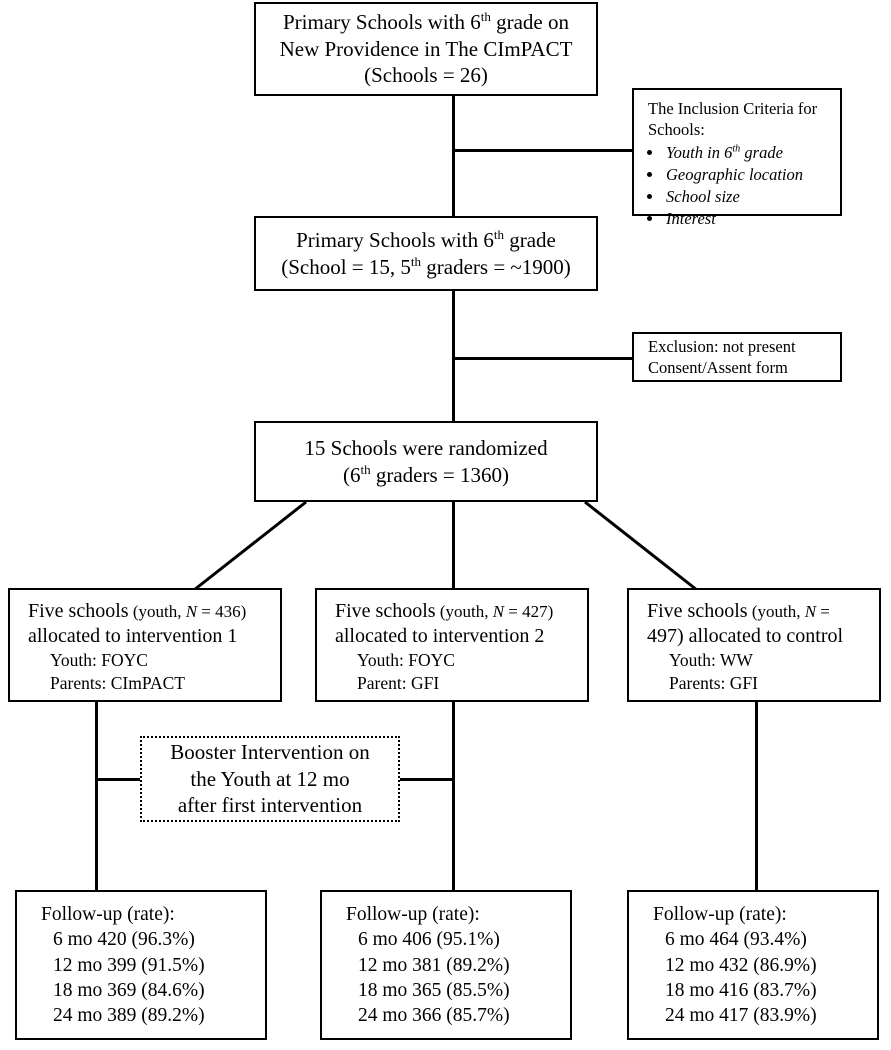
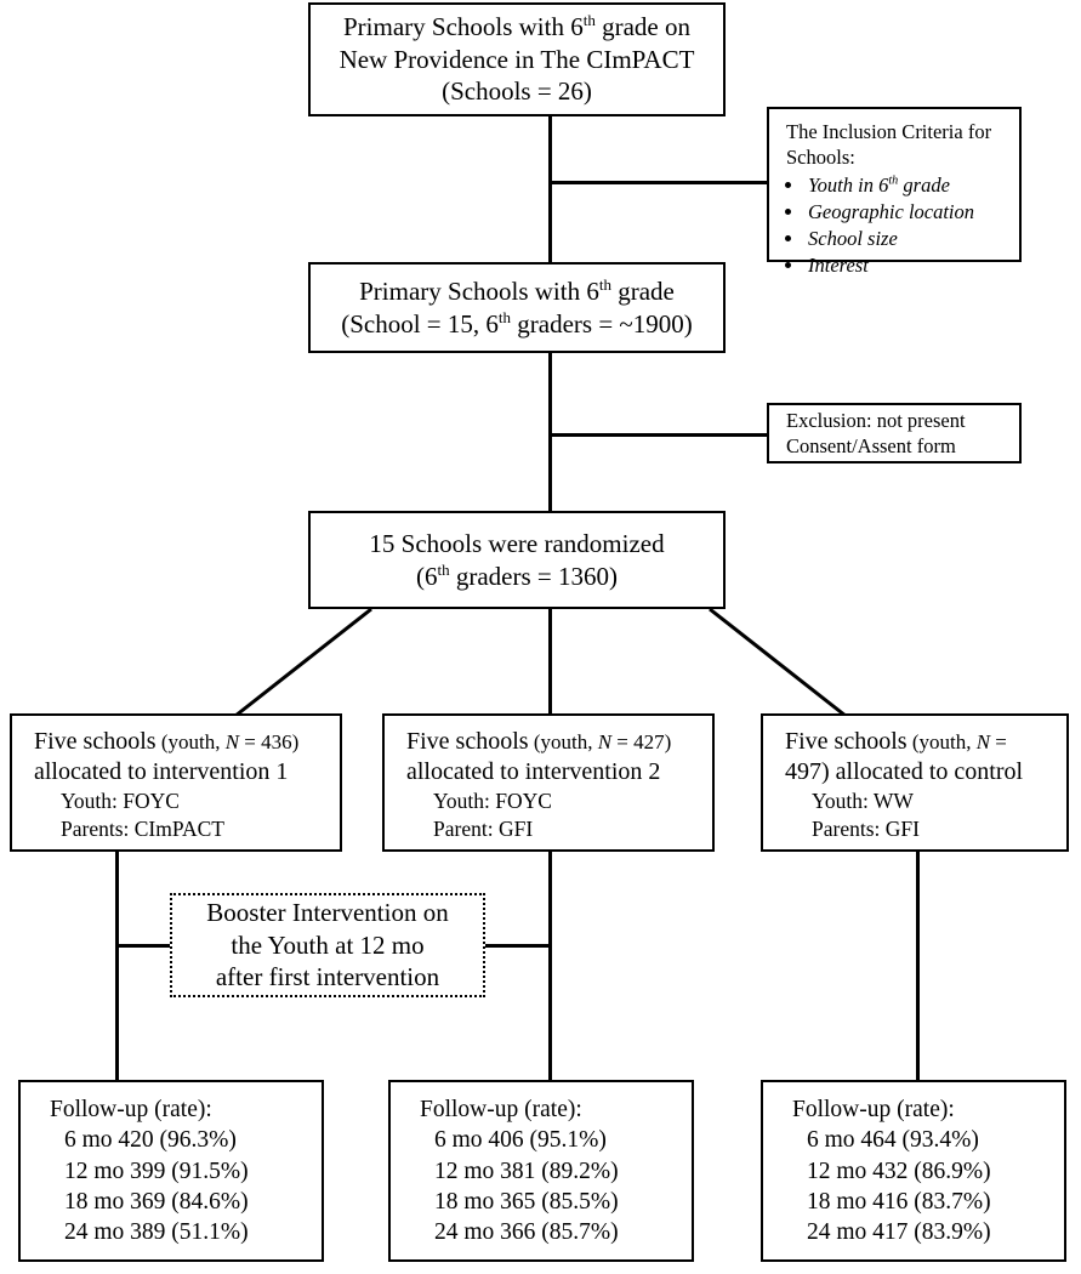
  Primary Schools with 6th grade on
  New Providence in The CImPACT
  (Schools = 26)
  The Inclusion Criteria for
  Schools:
  Youth in 6th grade
  Geographic location
  School size
  Interest
  Primary Schools with 6th grade
- (School = 15, 5th graders = ~1900)
+ (School = 15, 6th graders = ~1900)
  Exclusion: not present
  Consent/Assent form
  15 Schools were randomized
  (6th graders = 1360)
  Five schools (youth, N = 436)
  allocated to intervention 1
  Youth: FOYC
  Parents: CImPACT
  Five schools (youth, N = 427)
  allocated to intervention 2
  Youth: FOYC
  Parent: GFI
  Five schools (youth, N =
  497) allocated to control
  Youth: WW
  Parents: GFI
  Booster Intervention on
  the Youth at 12 mo
  after first intervention
  Follow-up (rate):
  6 mo 420 (96.3%)
  12 mo 399 (91.5%)
  18 mo 369 (84.6%)
- 24 mo 389 (89.2%)
+ 24 mo 389 (51.1%)
  Follow-up (rate):
  6 mo 406 (95.1%)
  12 mo 381 (89.2%)
  18 mo 365 (85.5%)
  24 mo 366 (85.7%)
  Follow-up (rate):
  6 mo 464 (93.4%)
  12 mo 432 (86.9%)
  18 mo 416 (83.7%)
  24 mo 417 (83.9%)
